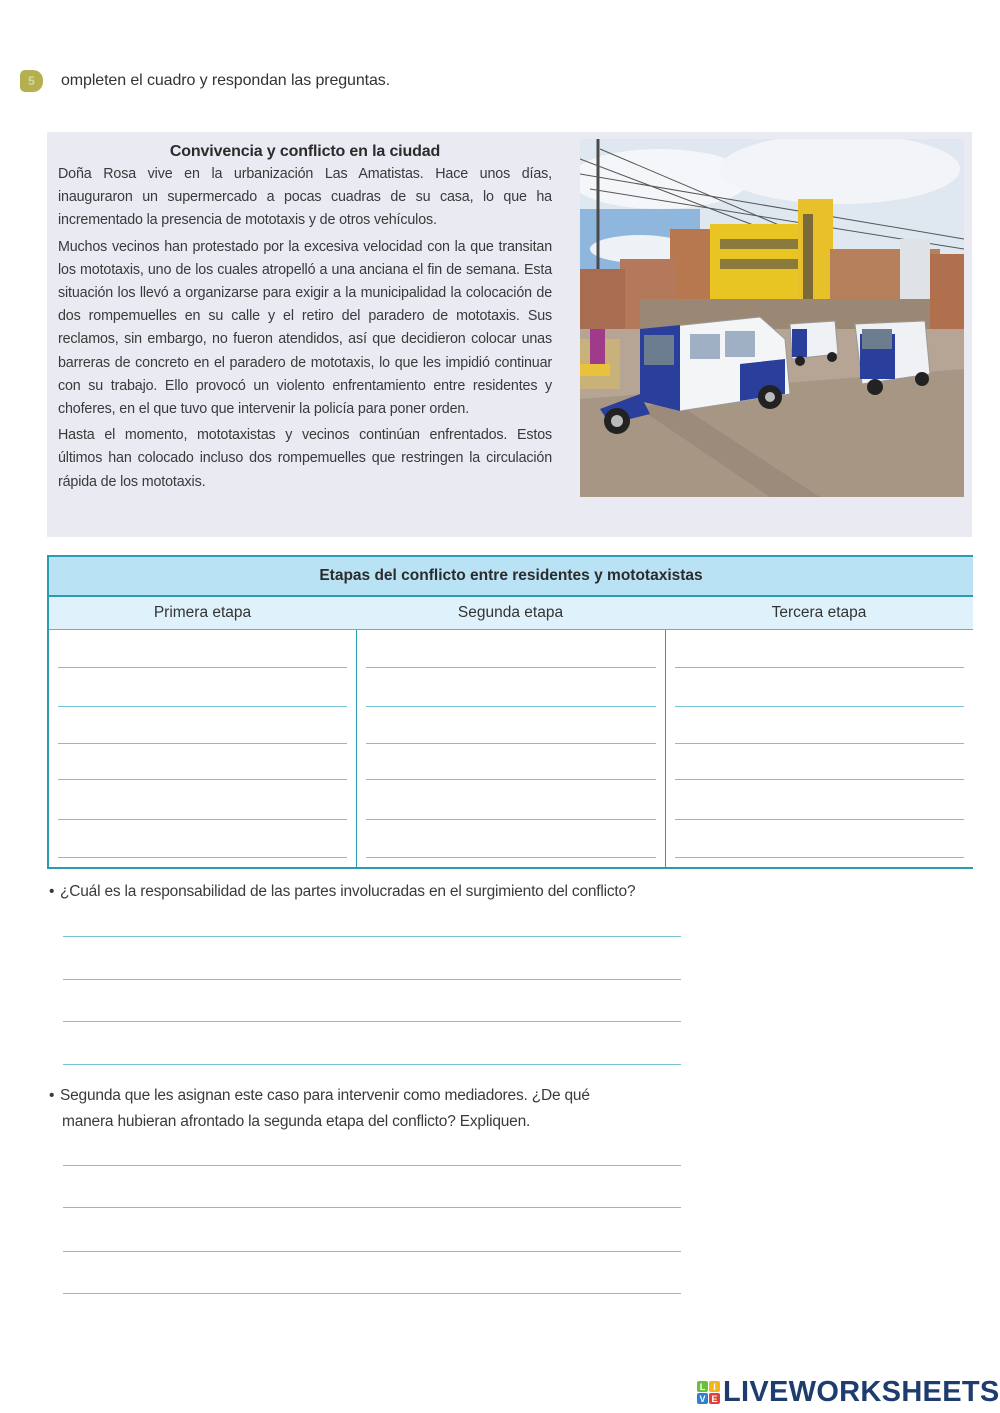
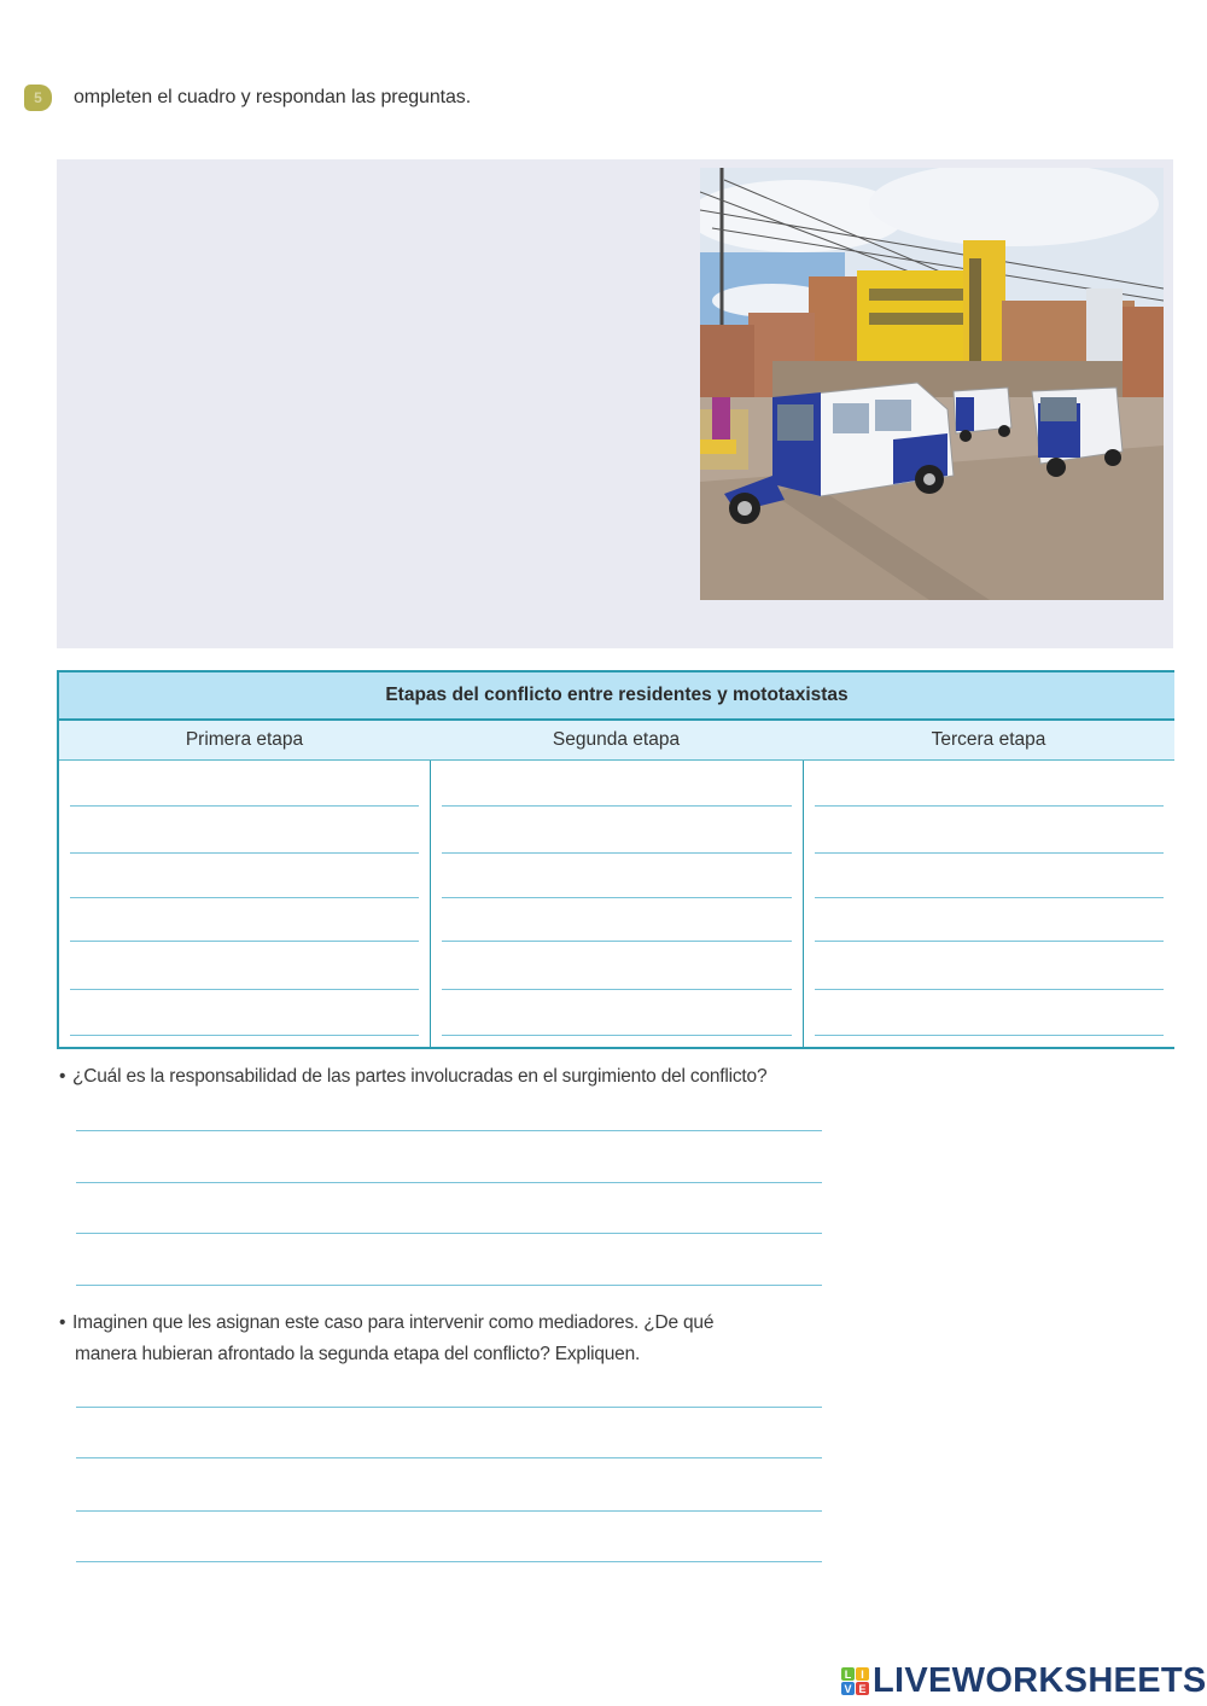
  5
  ompleten el cuadro y respondan las preguntas.
- Convivencia y conflicto en la ciudad
- Doña Rosa vive en la urbanización Las Amatistas. Hace unos días, inauguraron un supermercado a pocas cuadras de su casa, lo que ha incrementado la presencia de mototaxis y de otros vehículos.
- Muchos vecinos han protestado por la excesiva velocidad con la que transitan los mototaxis, uno de los cuales atropelló a una anciana el fin de semana. Esta situación los llevó a organizarse para exigir a la municipalidad la colocación de dos rompemuelles en su calle y el retiro del paradero de mototaxis. Sus reclamos, sin embargo, no fueron atendidos, así que decidieron colocar unas barreras de concreto en el paradero de mototaxis, lo que les impidió continuar con su trabajo. Ello provocó un violento enfrentamiento entre residentes y choferes, en el que tuvo que intervenir la policía para poner orden.
- Hasta el momento, mototaxistas y vecinos continúan enfrentados. Estos últimos han colocado incluso dos rompemuelles que restringen la circulación rápida de los mototaxis.
  Etapas del conflicto entre residentes y mototaxistas
  Primera etapa
  Segunda etapa
  Tercera etapa
  • ¿Cuál es la responsabilidad de las partes involucradas en el surgimiento del conflicto?
- • Segunda que les asignan este caso para intervenir como mediadores. ¿De qué
+ • Imaginen que les asignan este caso para intervenir como mediadores. ¿De qué
  manera hubieran afrontado la segunda etapa del conflicto? Expliquen.
  L
  I
  V
  E
  LIVEWORKSHEETS
